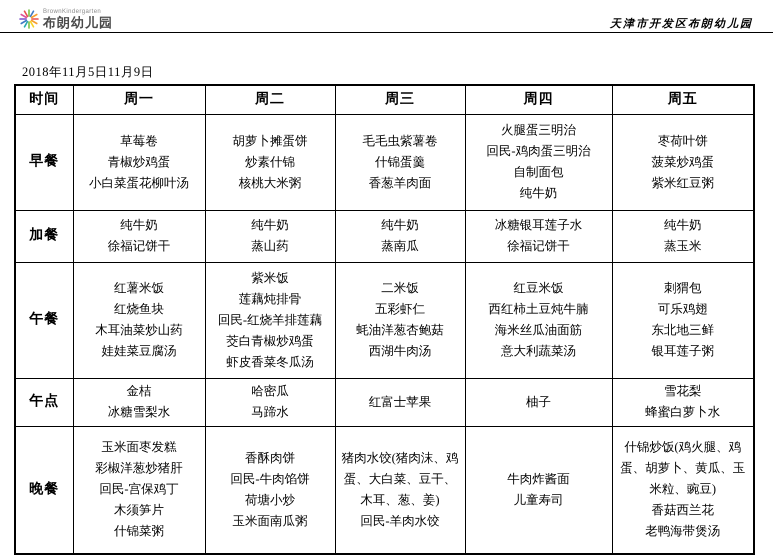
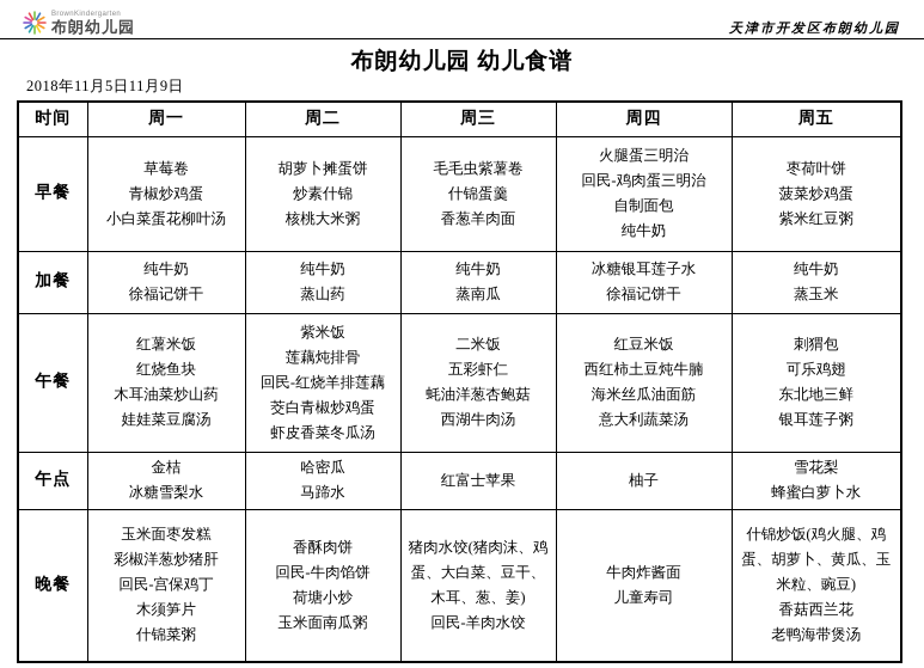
  布朗幼儿园
  天津市开发区布朗幼儿园
+ 布朗幼儿园 幼儿食谱
  2018年11月5日11月9日
  时间	周一	周二	周三	周四	周五
  早餐	草莓卷青椒炒鸡蛋小白菜蛋花柳叶汤	胡萝卜摊蛋饼炒素什锦核桃大米粥	毛毛虫紫薯卷什锦蛋羹香葱羊肉面	火腿蛋三明治回民-鸡肉蛋三明治自制面包纯牛奶	枣荷叶饼菠菜炒鸡蛋紫米红豆粥
  加餐	纯牛奶徐福记饼干	纯牛奶蒸山药	纯牛奶蒸南瓜	冰糖银耳莲子水徐福记饼干	纯牛奶蒸玉米
  午餐	红薯米饭红烧鱼块木耳油菜炒山药娃娃菜豆腐汤	紫米饭莲藕炖排骨回民-红烧羊排莲藕茭白青椒炒鸡蛋虾皮香菜冬瓜汤	二米饭五彩虾仁蚝油洋葱杏鲍菇西湖牛肉汤	红豆米饭西红柿土豆炖牛腩海米丝瓜油面筋意大利蔬菜汤	刺猬包可乐鸡翅东北地三鲜银耳莲子粥
  午点	金桔冰糖雪梨水	哈密瓜马蹄水	红富士苹果	柚子	雪花梨蜂蜜白萝卜水
  晚餐	玉米面枣发糕彩椒洋葱炒猪肝回民-宫保鸡丁木须笋片什锦菜粥	香酥肉饼回民-牛肉馅饼荷塘小炒玉米面南瓜粥	猪肉水饺(猪肉沫、鸡蛋、大白菜、豆干、木耳、葱、姜)回民-羊肉水饺	牛肉炸酱面儿童寿司	什锦炒饭(鸡火腿、鸡蛋、胡萝卜、黄瓜、玉米粒、豌豆)香菇西兰花老鸭海带煲汤
